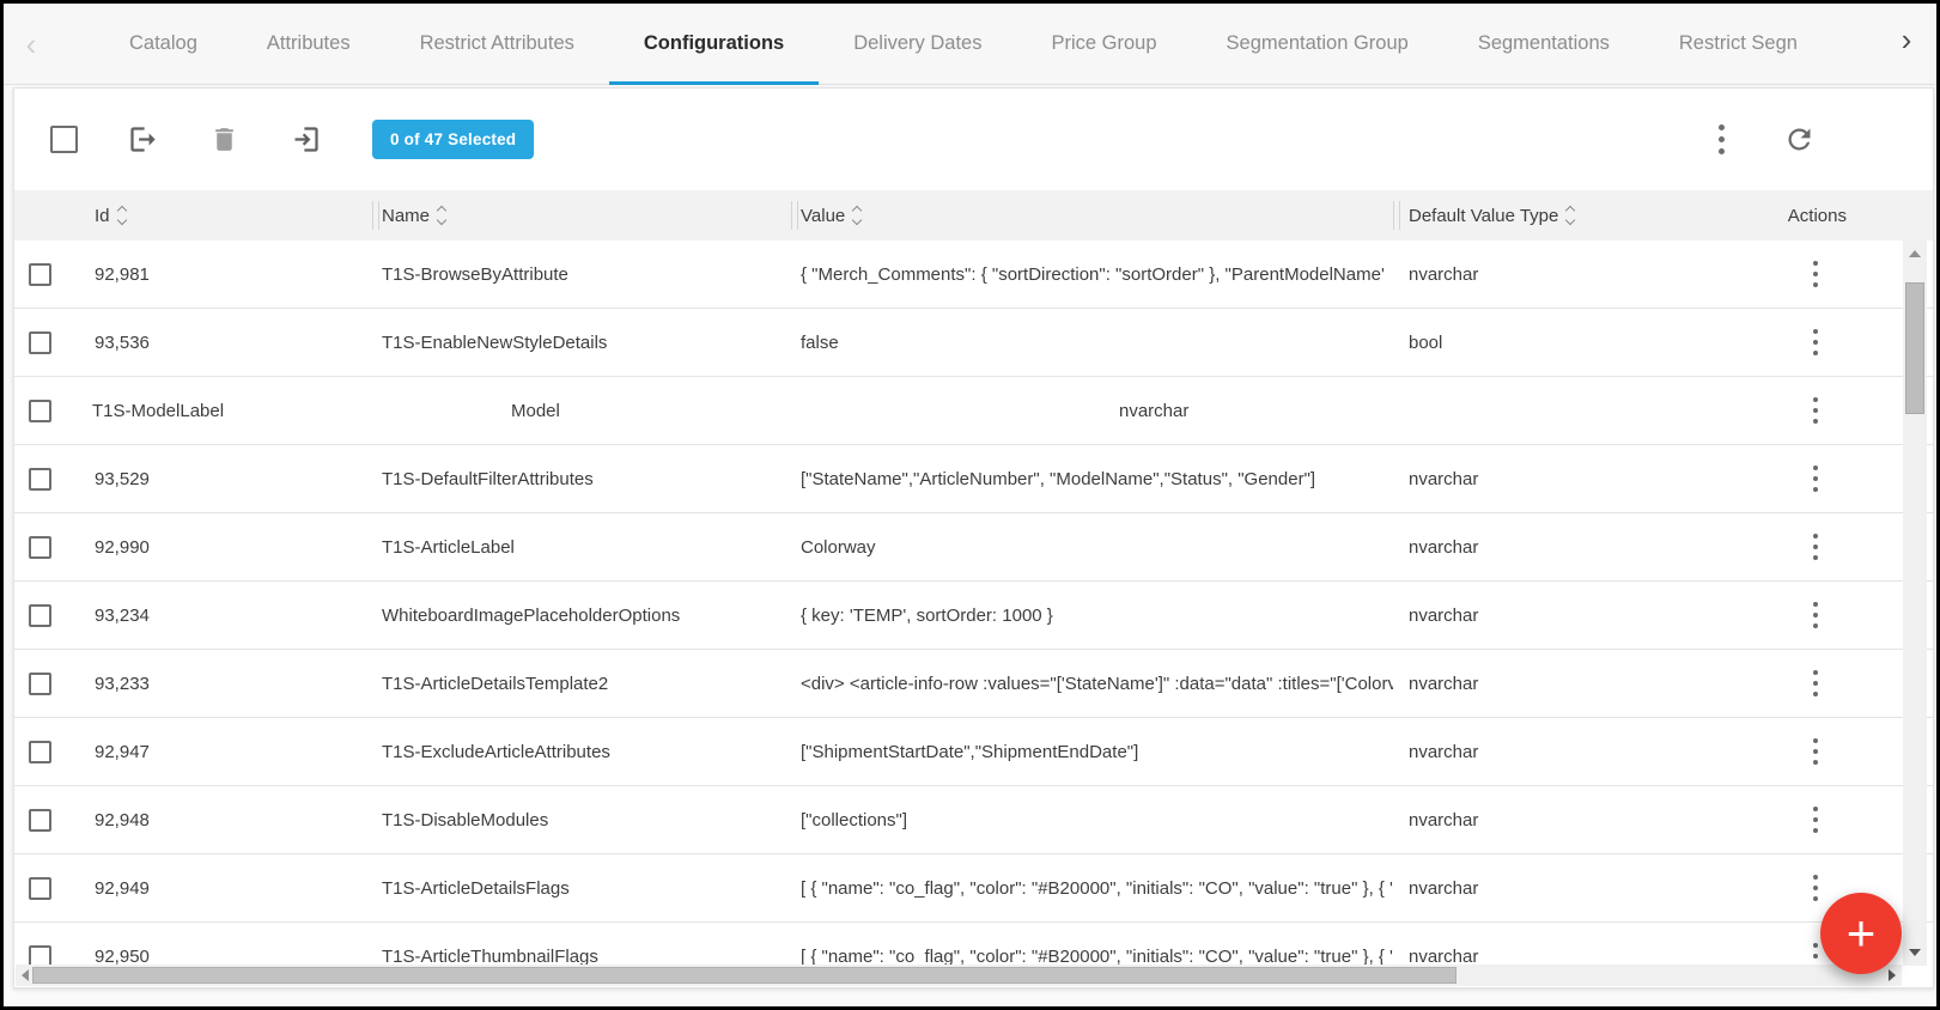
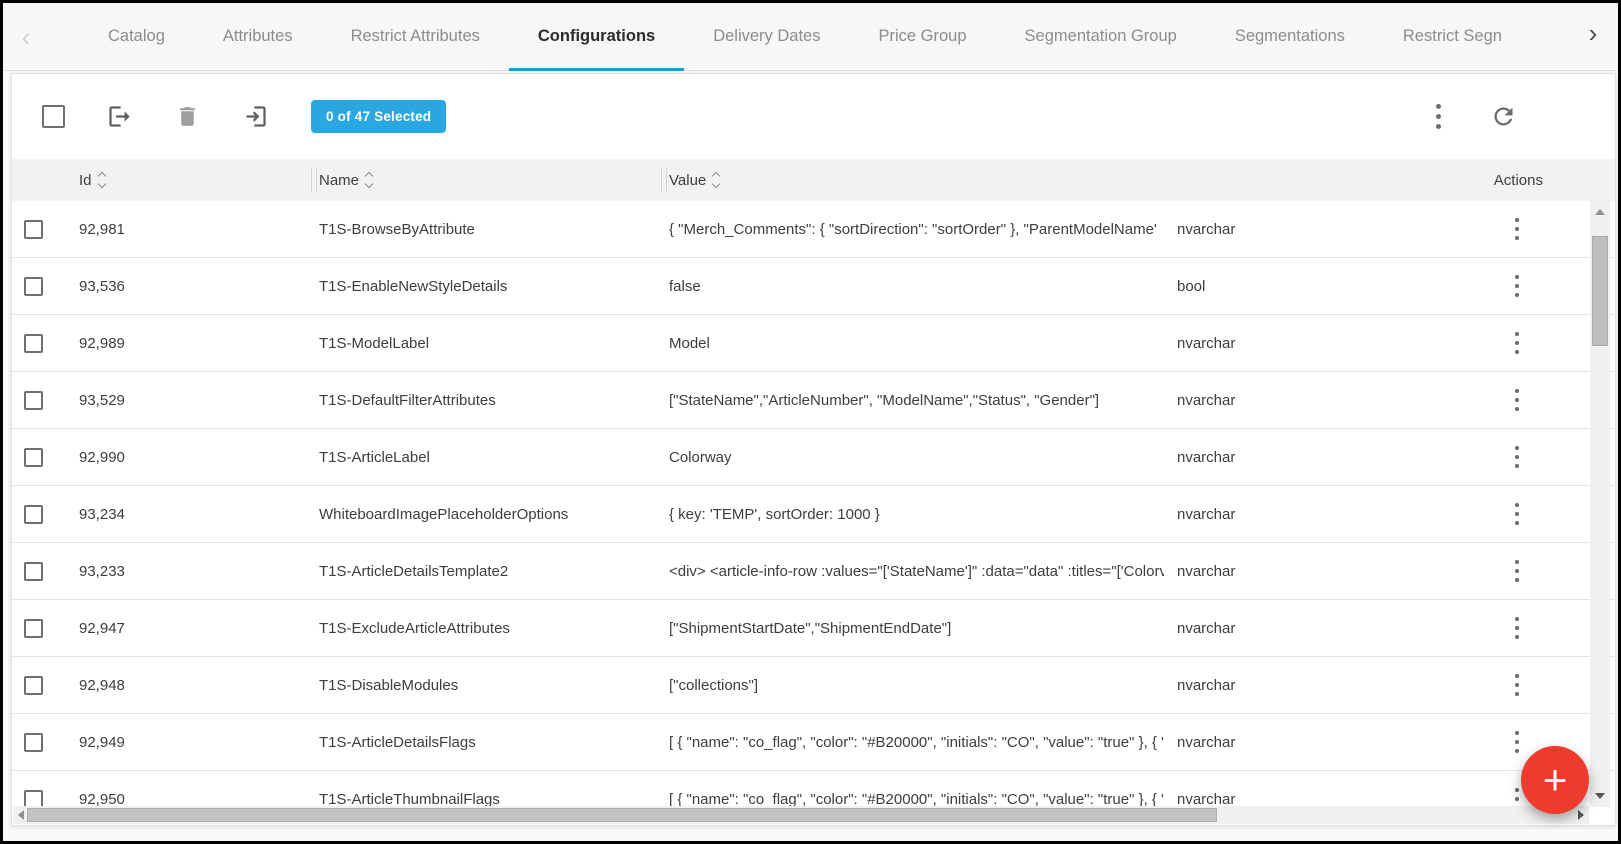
  ‹
  Catalog
  Attributes
  Restrict Attributes
  Configurations
  Delivery Dates
  Price Group
  Segmentation Group
  Segmentations
  Restrict Segn
  ›
  0 of 47 Selected
  Id
  Name
  Value
- Default Value Type
  Actions
  92,981
  T1S-BrowseByAttribute
  { "Merch_Comments": { "sortDirection": "sortOrder" }, "ParentModelName'
  nvarchar
  93,536
  T1S-EnableNewStyleDetails
  false
  bool
+ 92,989
  T1S-ModelLabel
  Model
  nvarchar
  93,529
  T1S-DefaultFilterAttributes
  ["StateName","ArticleNumber", "ModelName","Status", "Gender"]
  nvarchar
  92,990
  T1S-ArticleLabel
  Colorway
  nvarchar
  93,234
  WhiteboardImagePlaceholderOptions
  { key: 'TEMP', sortOrder: 1000 }
  nvarchar
  93,233
  T1S-ArticleDetailsTemplate2
  <div> <article-info-row :values="['StateName']" :data="data" :titles="['Colorv
  nvarchar
  92,947
  T1S-ExcludeArticleAttributes
  ["ShipmentStartDate","ShipmentEndDate"]
  nvarchar
  92,948
  T1S-DisableModules
  ["collections"]
  nvarchar
  92,949
  T1S-ArticleDetailsFlags
  [ { "name": "co_flag", "color": "#B20000", "initials": "CO", "value": "true" }, { "
  nvarchar
  92,950
  T1S-ArticleThumbnailFlags
  [ { "name": "co_flag", "color": "#B20000", "initials": "CO", "value": "true" }, { "
  nvarchar
  +
